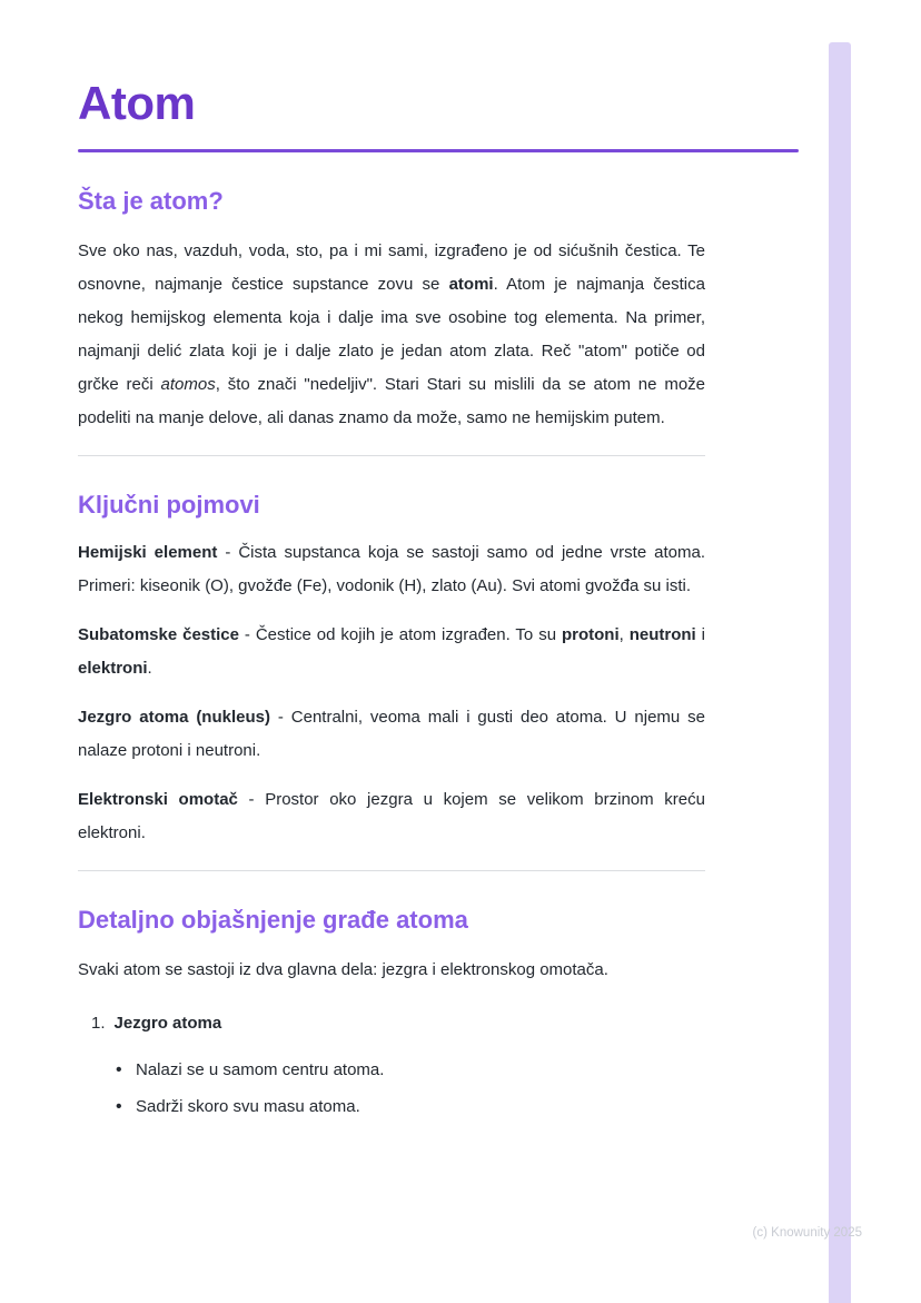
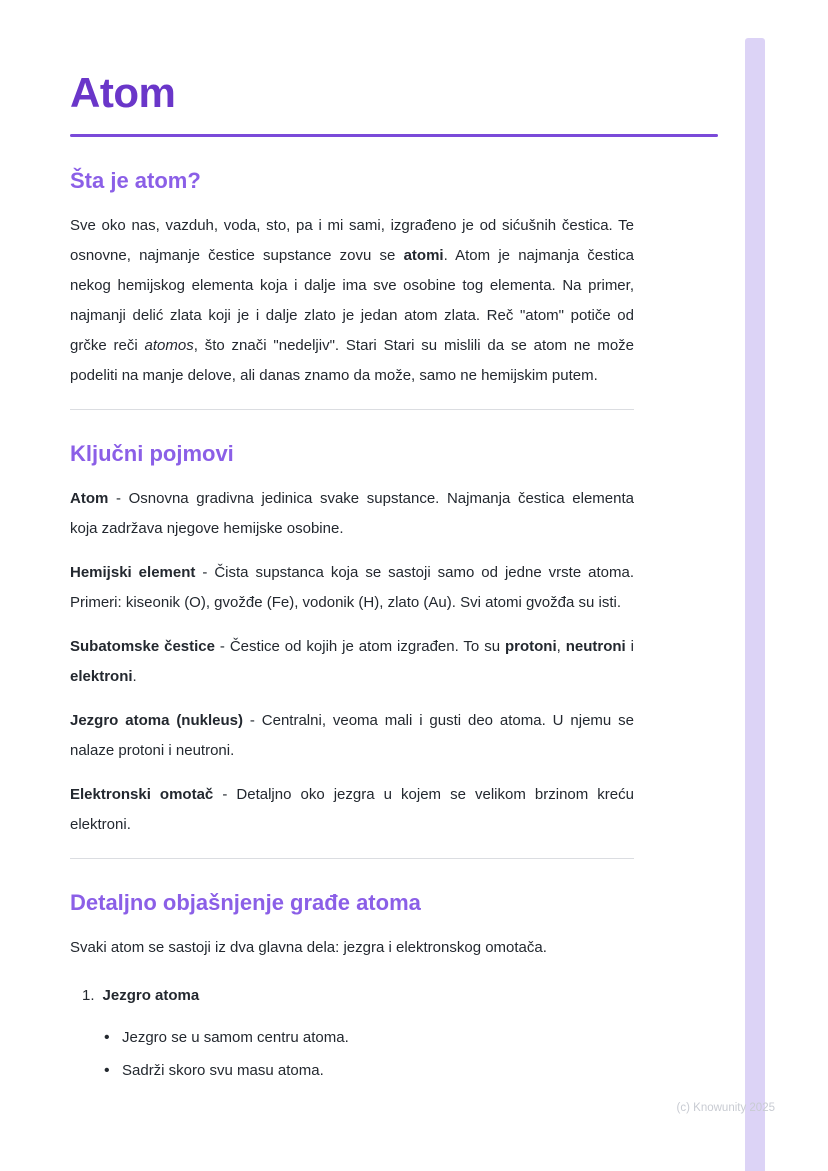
  Atom
  Šta je atom?
  Sve oko nas, vazduh, voda, sto, pa i mi sami, izgrađeno je od sićušnih čestica. Te osnovne, najmanje čestice supstance zovu se atomi. Atom je najmanja čestica nekog hemijskog elementa koja i dalje ima sve osobine tog elementa. Na primer, najmanji delić zlata koji je i dalje zlato je jedan atom zlata. Reč "atom" potiče od grčke reči atomos, što znači "nedeljiv". Stari Stari su mislili da se atom ne može podeliti na manje delove, ali danas znamo da može, samo ne hemijskim putem.
  Ključni pojmovi
+ Atom - Osnovna gradivna jedinica svake supstance. Najmanja čestica elementa koja zadržava njegove hemijske osobine.
  Hemijski element - Čista supstanca koja se sastoji samo od jedne vrste atoma. Primeri: kiseonik (O), gvožđe (Fe), vodonik (H), zlato (Au). Svi atomi gvožđa su isti.
  Subatomske čestice - Čestice od kojih je atom izgrađen. To su protoni, neutroni i elektroni.
  Jezgro atoma (nukleus) - Centralni, veoma mali i gusti deo atoma. U njemu se nalaze protoni i neutroni.
- Elektronski omotač - Prostor oko jezgra u kojem se velikom brzinom kreću elektroni.
+ Elektronski omotač - Detaljno oko jezgra u kojem se velikom brzinom kreću elektroni.
  Detaljno objašnjenje građe atoma
  Svaki atom se sastoji iz dva glavna dela: jezgra i elektronskog omotača.
  1. Jezgro atoma
- Nalazi se u samom centru atoma.
+ Jezgro se u samom centru atoma.
  Sadrži skoro svu masu atoma.
  (c) Knowunity 2025
